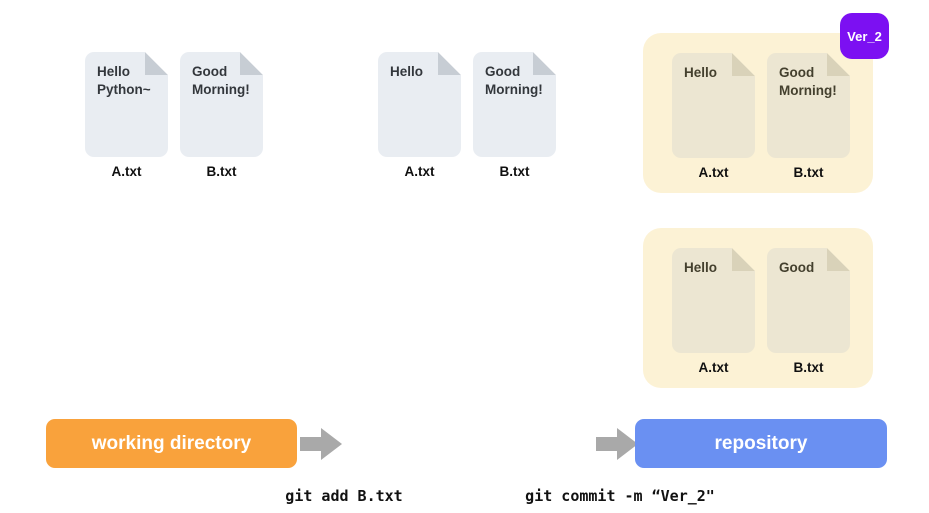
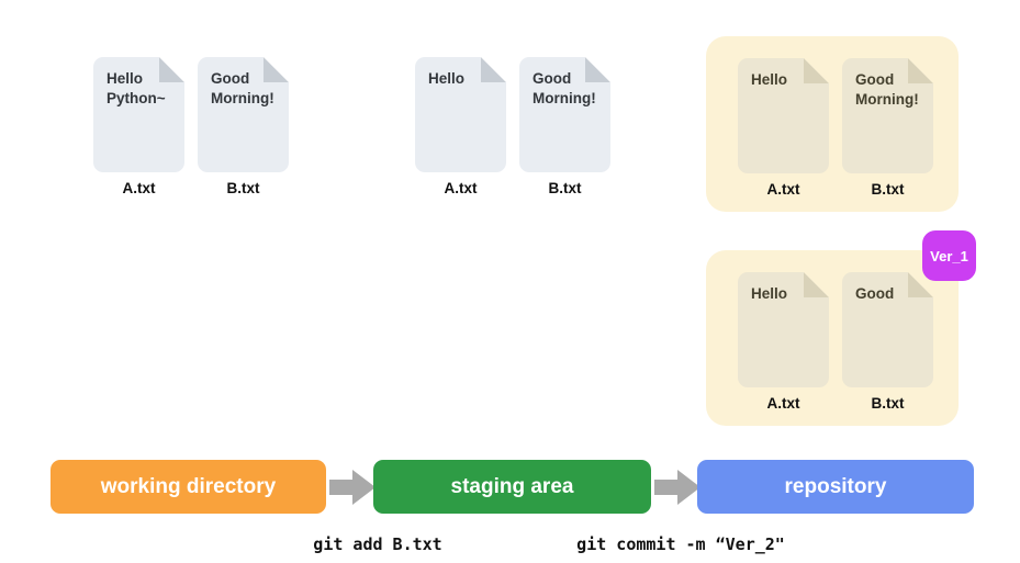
  Hello
  Python~
  A.txt
  Good
  Morning!
  B.txt
  Hello
  A.txt
  Good
  Morning!
  B.txt
  Hello
  A.txt
  Good
  Morning!
  B.txt
- Ver_2
  Hello
  A.txt
  Good
  B.txt
+ Ver_1
  working directory
+ staging area
  repository
  git add B.txt
  git commit -m “Ver_2"
